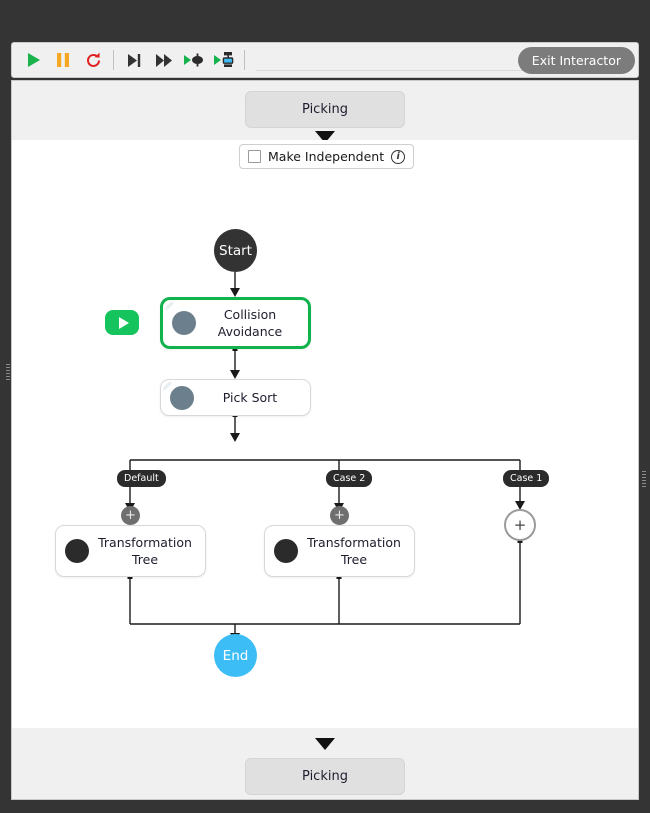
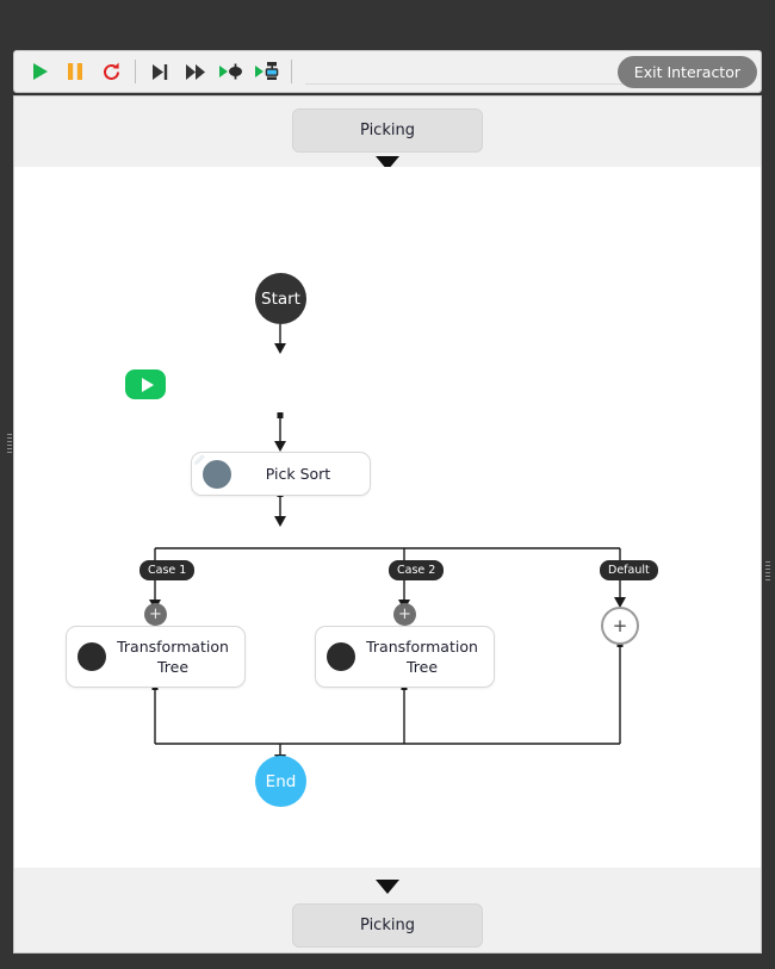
  Exit Interactor
  Picking
- Make Independent
- i
  Start
- Collision
- Avoidance
  Pick Sort
- Default
+ Case 1
  Case 2
- Case 1
+ Default
  +
  +
  +
  Transformation
  Tree
  Transformation
  Tree
  End
  Picking
